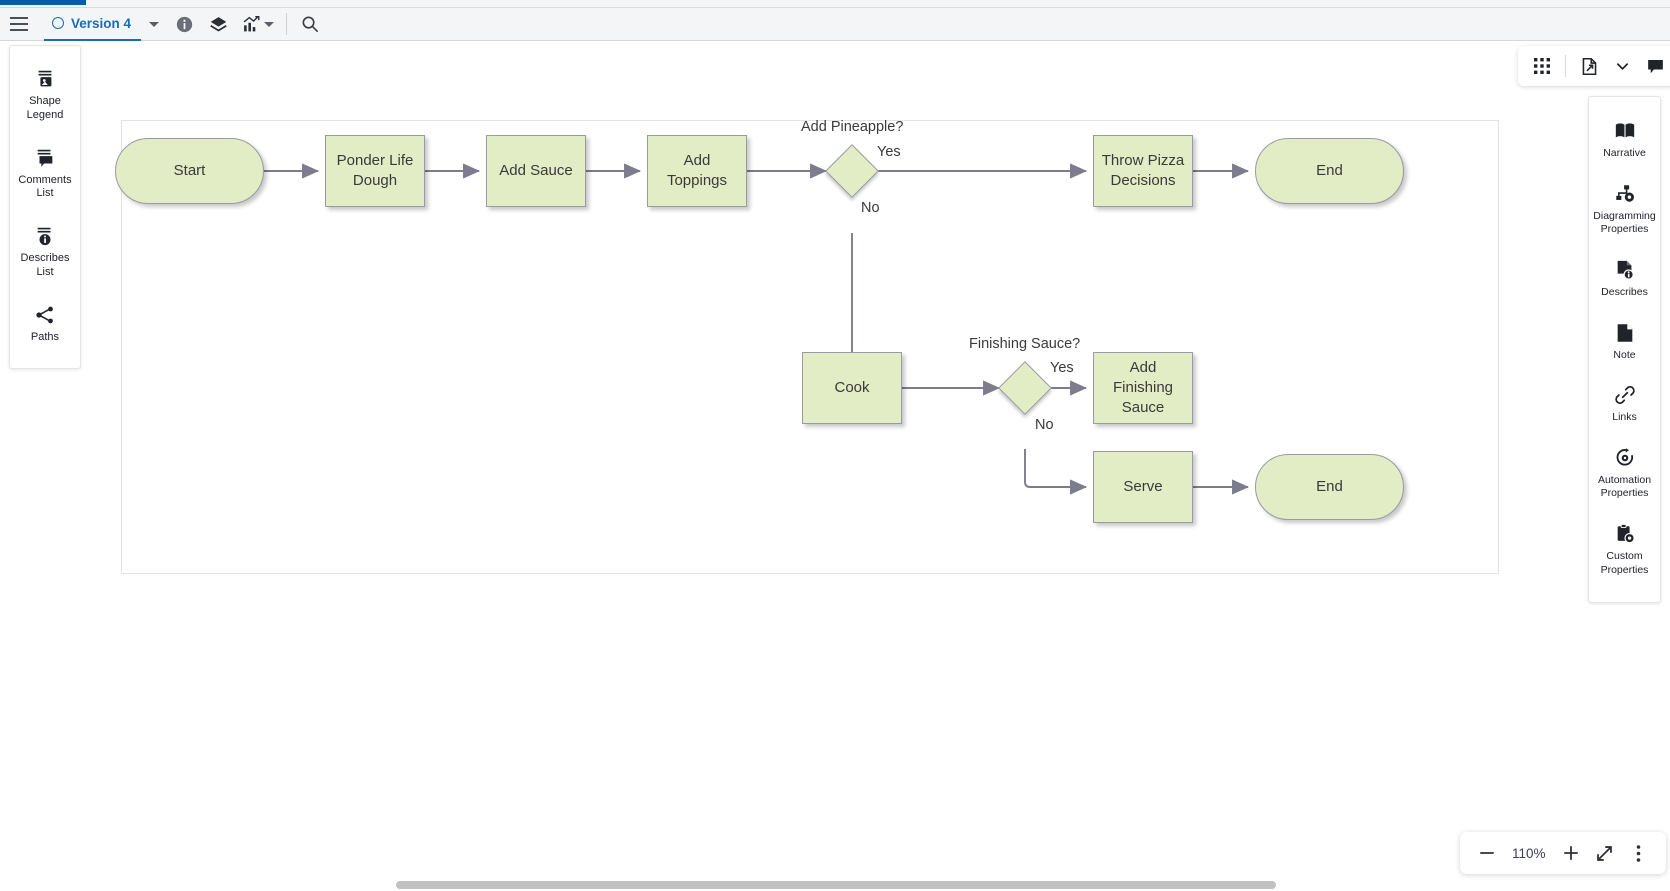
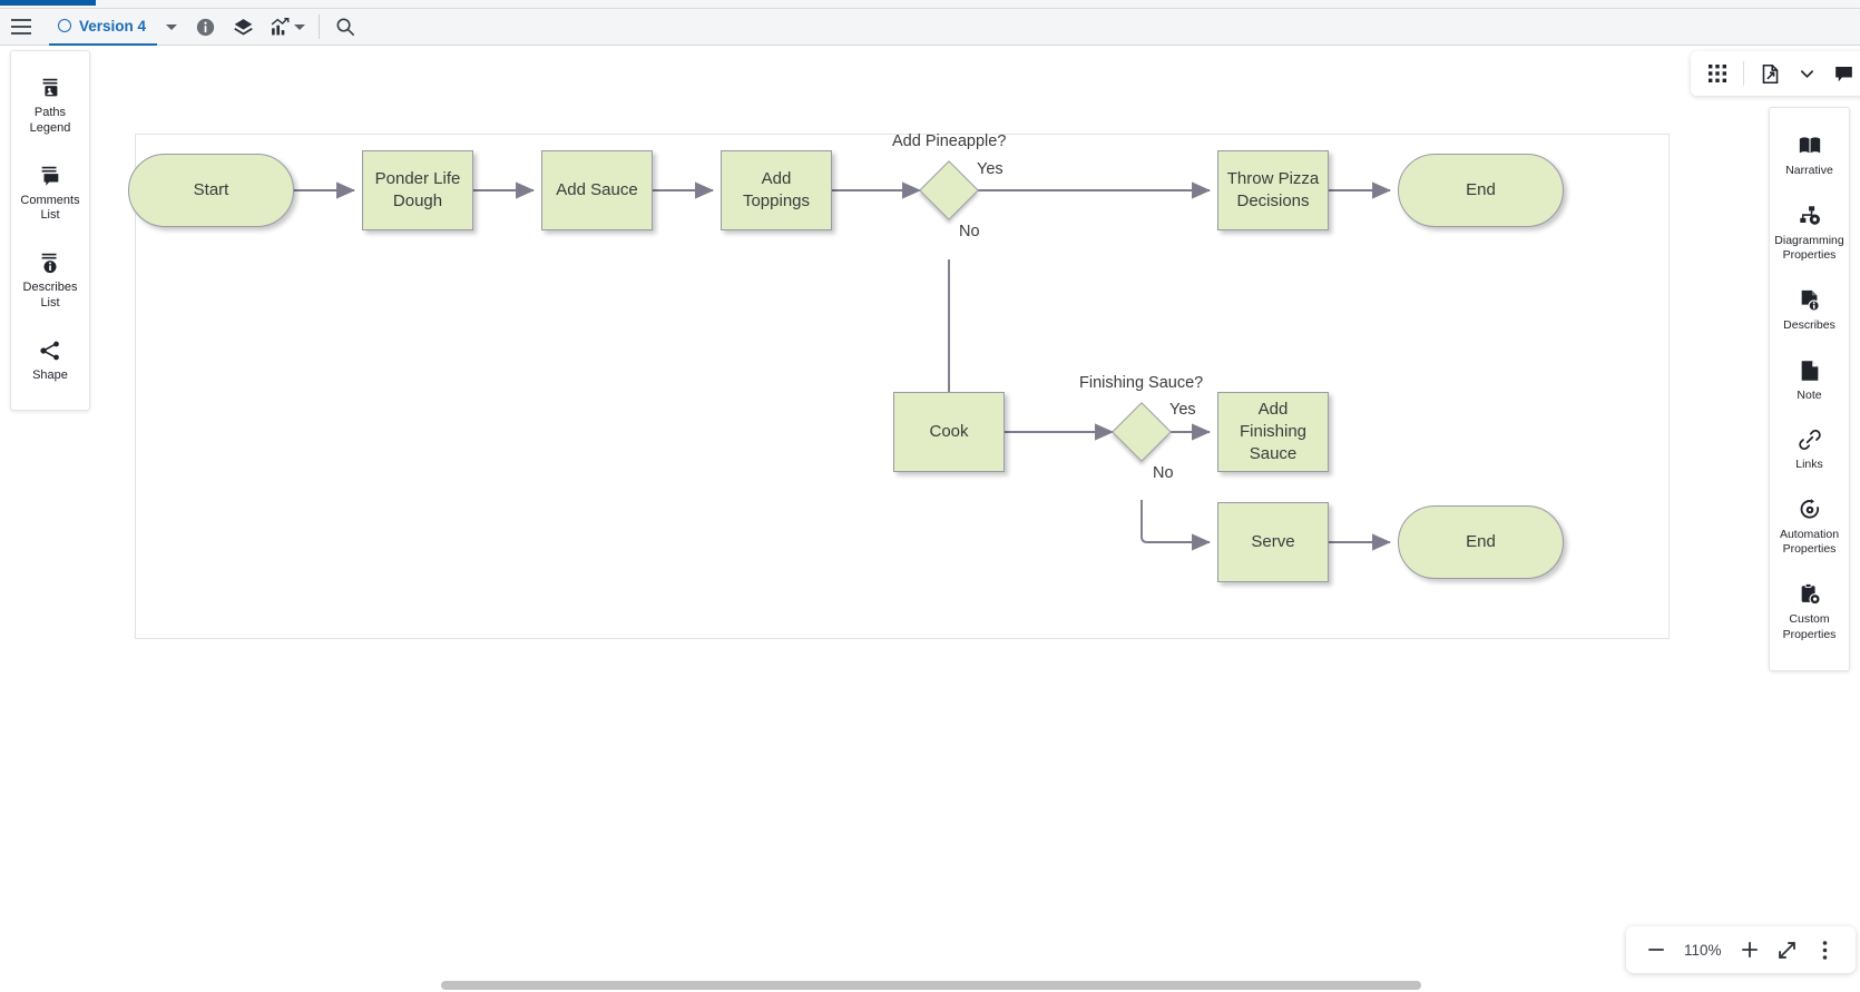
  Version 4
  Start
  Ponder Life
  Dough
  Add Sauce
  Add
  Toppings
  Throw Pizza
  Decisions
  End
  Cook
  Add
  Finishing
  Sauce
  Serve
  End
  Add Pineapple?
  Yes
  No
  Finishing Sauce?
  Yes
  No
- Shape
+ Paths
  Legend
  Comments
  List
  Describes
  List
- Paths
+ Shape
  Narrative
  Diagramming
  Properties
  Describes
  Note
  Links
  Automation
  Properties
  Custom
  Properties
  110%
